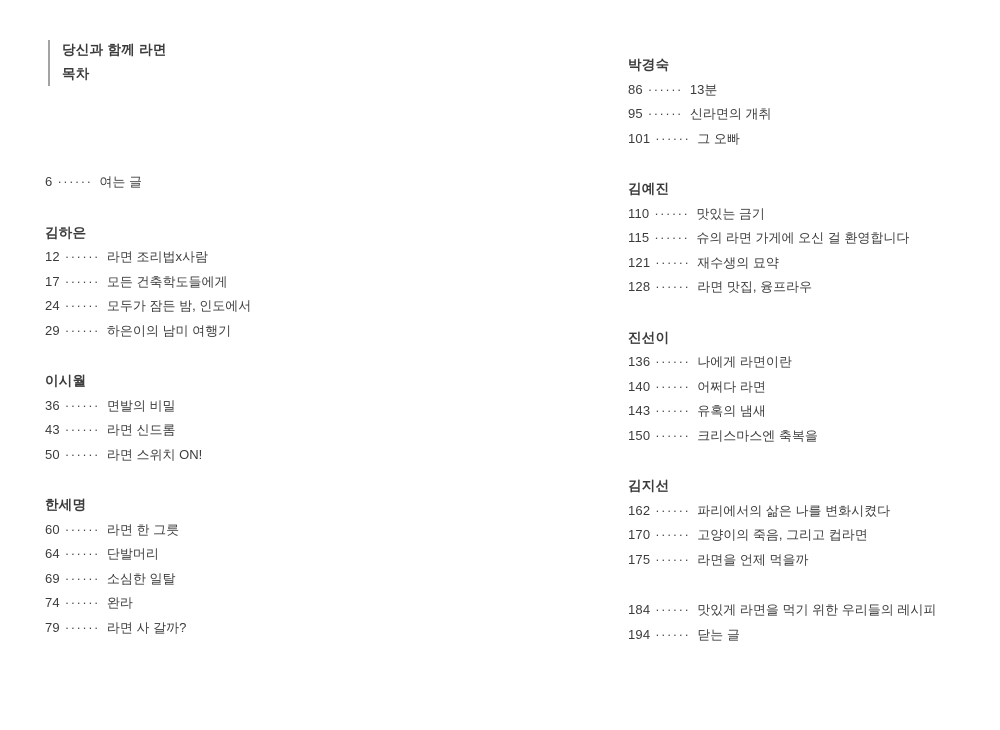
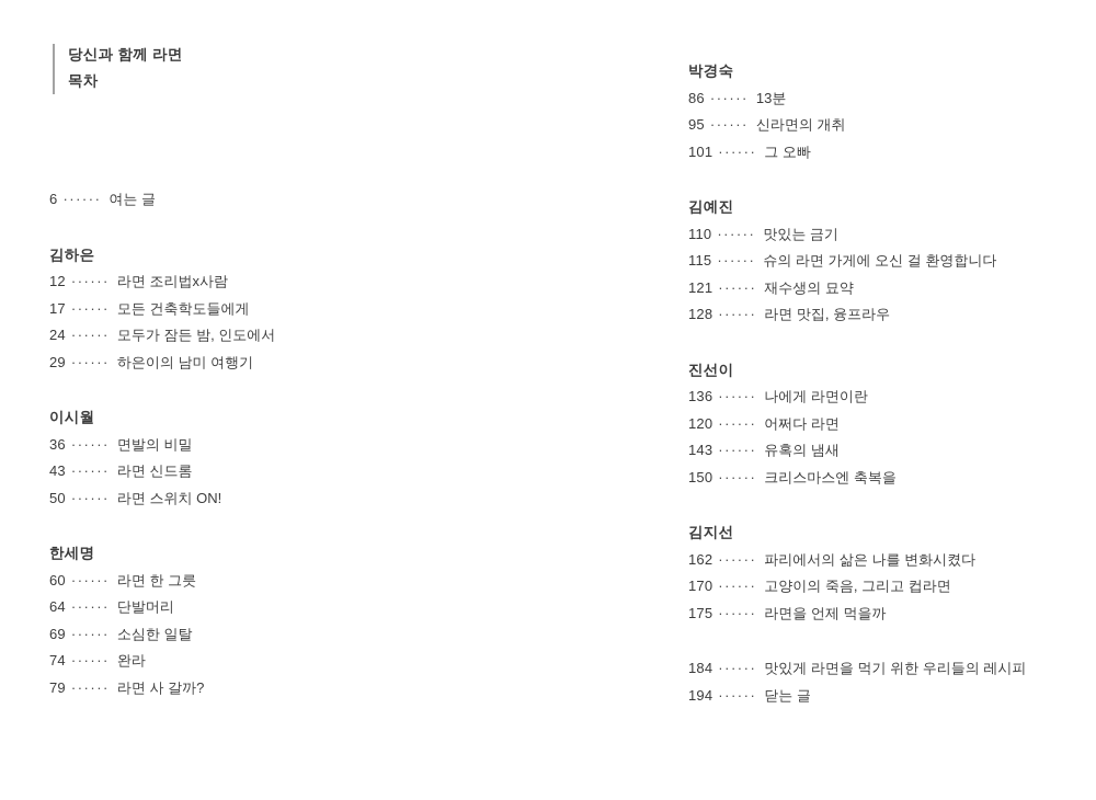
  당신과 함께 라면
  목차
  6 ······ 여는 글
  김하은
  12 ······ 라면 조리법x사람
  17 ······ 모든 건축학도들에게
  24 ······ 모두가 잠든 밤, 인도에서
  29 ······ 하은이의 남미 여행기
  이시월
  36 ······ 면발의 비밀
  43 ······ 라면 신드롬
  50 ······ 라면 스위치 ON!
  한세명
  60 ······ 라면 한 그릇
  64 ······ 단발머리
  69 ······ 소심한 일탈
  74 ······ 완라
  79 ······ 라면 사 갈까?
  박경숙
  86 ······ 13분
  95 ······ 신라면의 개취
  101 ······ 그 오빠
  김예진
  110 ······ 맛있는 금기
  115 ······ 슈의 라면 가게에 오신 걸 환영합니다
  121 ······ 재수생의 묘약
  128 ······ 라면 맛집, 융프라우
  진선이
  136 ······ 나에게 라면이란
- 140 ······ 어쩌다 라면
+ 120 ······ 어쩌다 라면
  143 ······ 유혹의 냄새
  150 ······ 크리스마스엔 축복을
  김지선
  162 ······ 파리에서의 삶은 나를 변화시켰다
  170 ······ 고양이의 죽음, 그리고 컵라면
  175 ······ 라면을 언제 먹을까
  184 ······ 맛있게 라면을 먹기 위한 우리들의 레시피
  194 ······ 닫는 글
